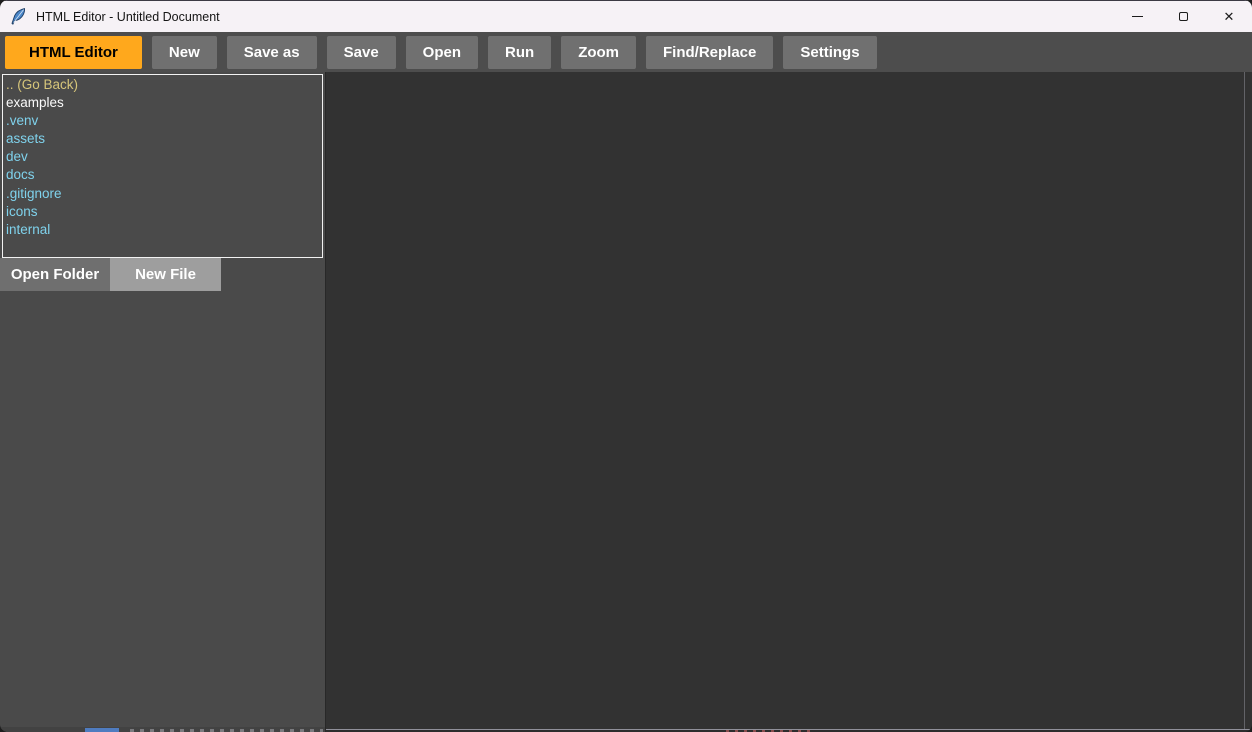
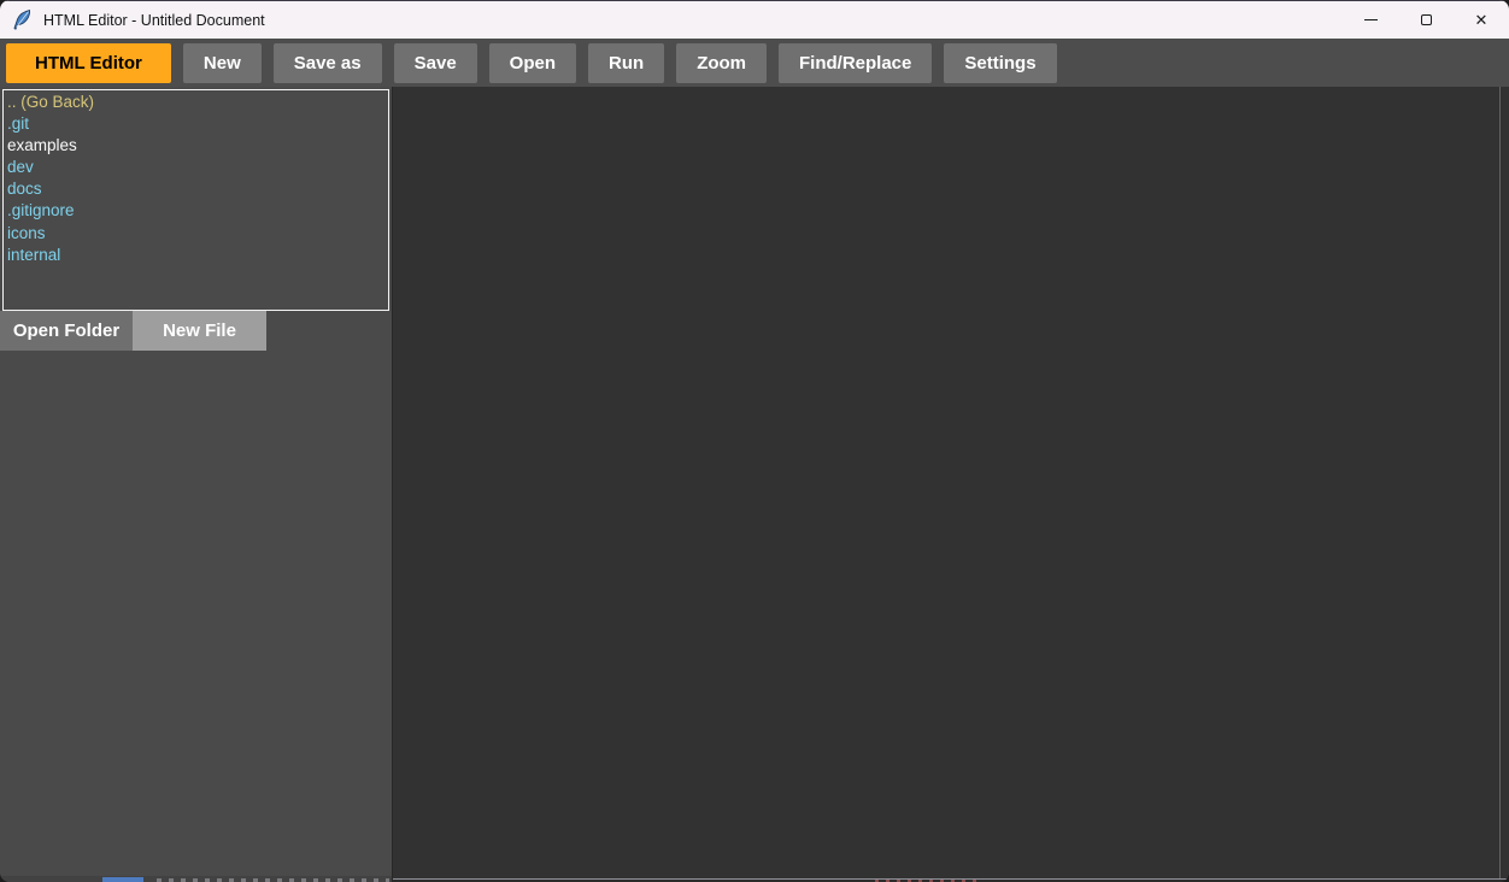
  HTML Editor - Untitled Document
  ✕
  HTML Editor
  New
  Save as
  Save
  Open
  Run
  Zoom
  Find/Replace
  Settings
  .. (Go Back)
+ .git
  examples
- .venv
- assets
  dev
  docs
  .gitignore
  icons
  internal
  Open Folder
  New File
